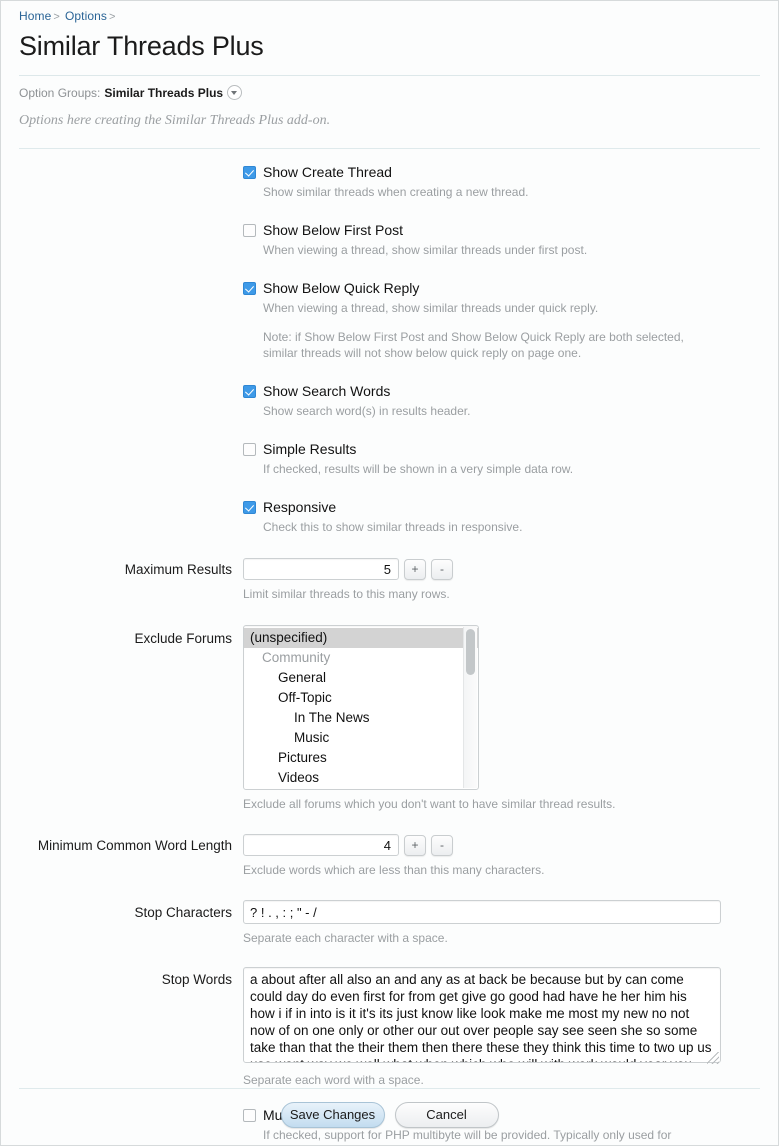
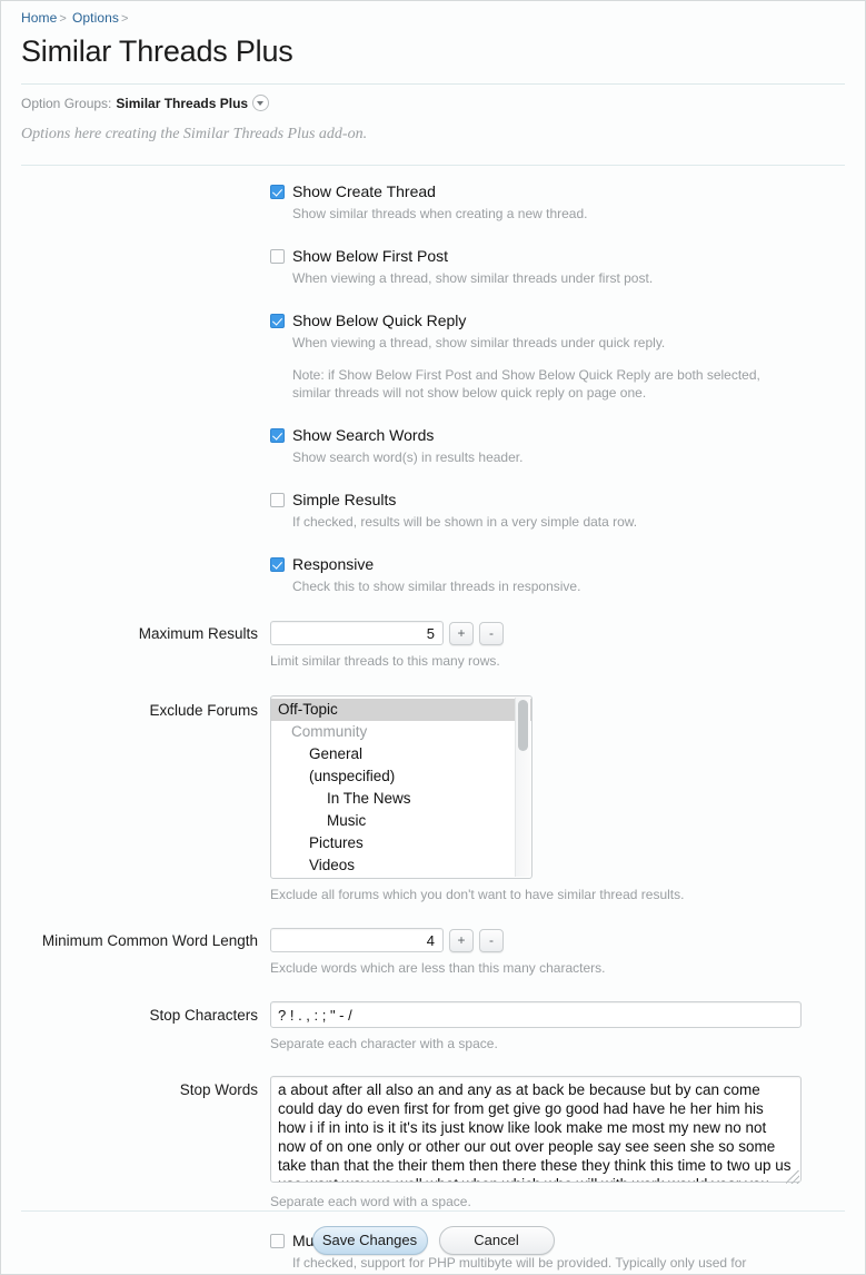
  Home > Options >
  Similar Threads Plus
  Option Groups:
  Similar Threads Plus
  Options here creating the Similar Threads Plus add-on.
  Show Create Thread
  Show similar threads when creating a new thread.
  Show Below First Post
  When viewing a thread, show similar threads under first post.
  Show Below Quick Reply
  When viewing a thread, show similar threads under quick reply.
  Note: if Show Below First Post and Show Below Quick Reply are both selected, similar threads will not show below quick reply on page one.
  Show Search Words
  Show search word(s) in results header.
  Simple Results
  If checked, results will be shown in a very simple data row.
  Responsive
  Check this to show similar threads in responsive.
  Maximum Results
  5
  +
  -
  Limit similar threads to this many rows.
  Exclude Forums
- (unspecified)
+ Off-Topic
  Community
  General
- Off-Topic
+ (unspecified)
  In The News
  Music
  Pictures
  Videos
  Exclude all forums which you don't want to have similar thread results.
  Minimum Common Word Length
  4
  +
  -
  Exclude words which are less than this many characters.
  Stop Characters
  ? ! . , : ; " - /
  Separate each character with a space.
  Stop Words
  Separate each word with a space.
  Save Changes
  Cancel
